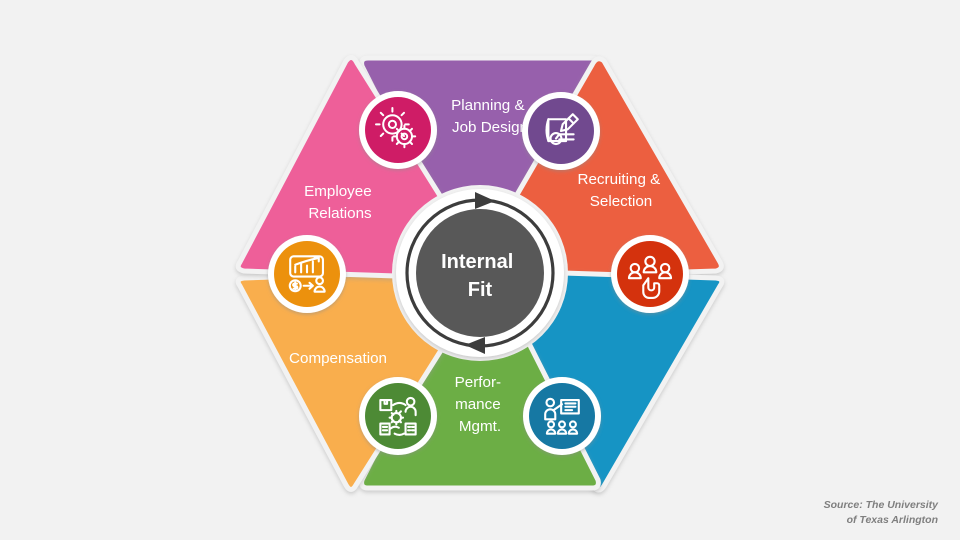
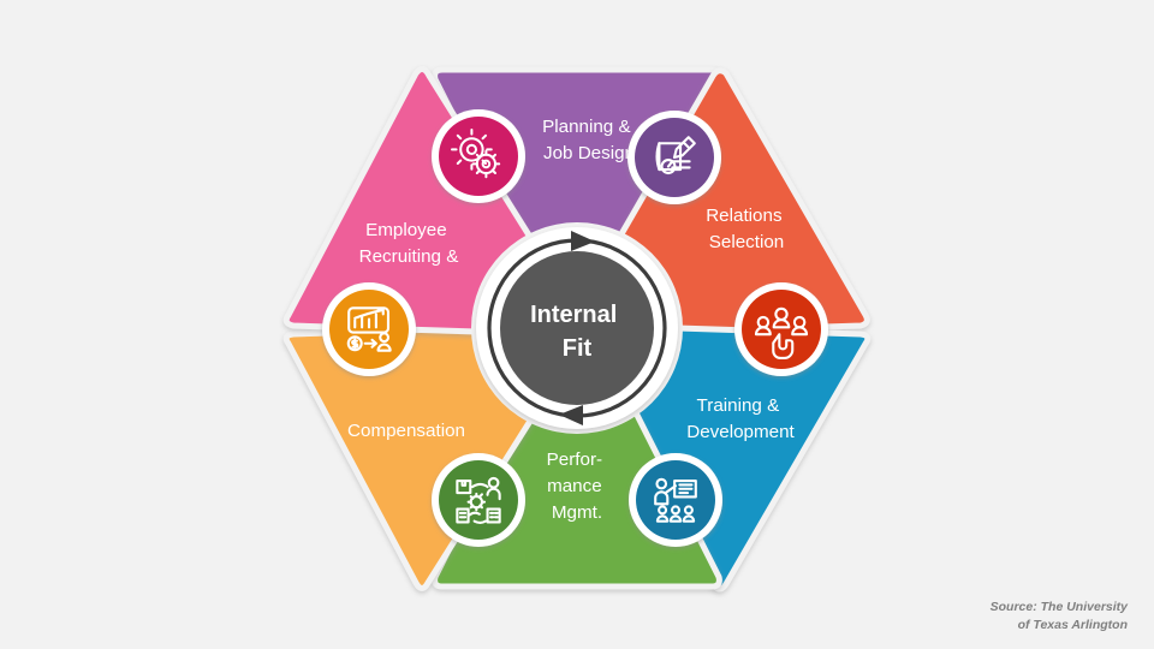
  Planning & Job Desig
- Recruiting & Selection
+ Relations Selection
+ Training & Development
  Perfor- mance Mgmt.
  Compensation
- Employee Relations
+ Employee Recruiting &
  Internal Fit
  Source: The University
  of Texas Arlington
